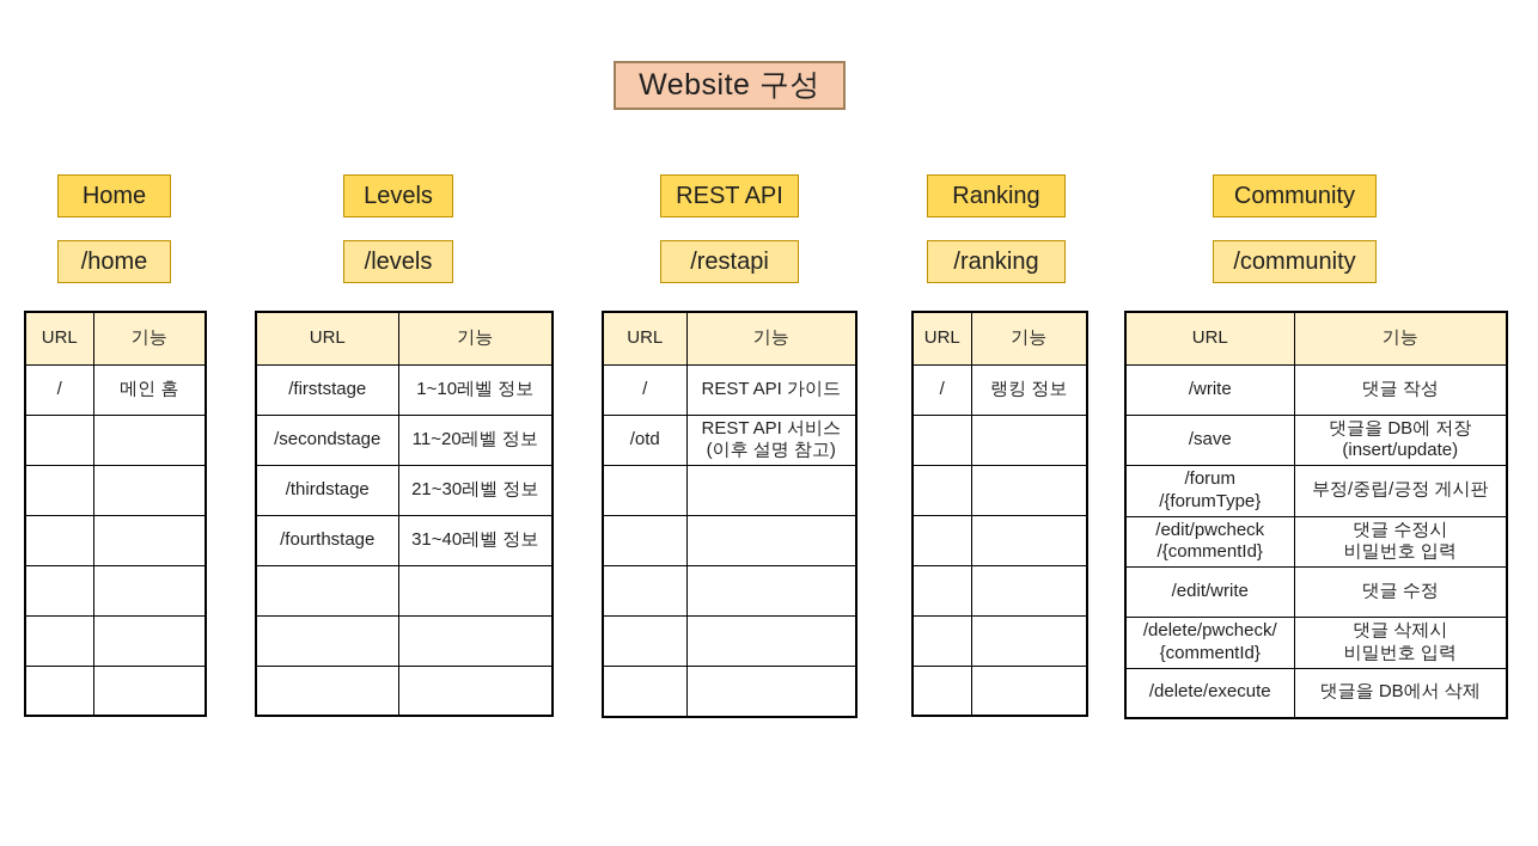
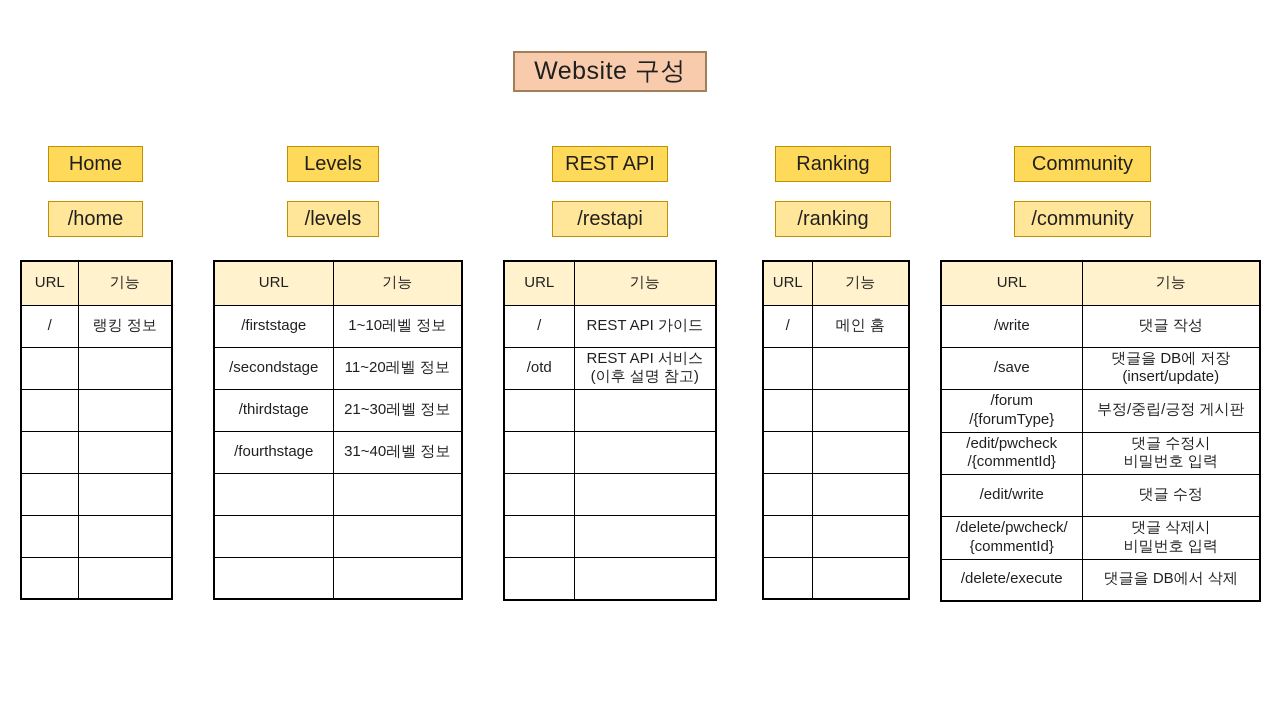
  Website 구성
  Home
  /home
  URL	기능
- /	메인 홈
+ /	랭킹 정보
  Levels
  /levels
  URL	기능
  /firststage	1~10레벨 정보
  /secondstage	11~20레벨 정보
  /thirdstage	21~30레벨 정보
  /fourthstage	31~40레벨 정보
  REST API
  /restapi
  URL	기능
  /	REST API 가이드
  /otd	REST API 서비스 (이후 설명 참고)
  Ranking
  /ranking
  URL	기능
- /	랭킹 정보
+ /	메인 홈
  Community
  /community
  URL	기능
  /write	댓글 작성
  /save	댓글을 DB에 저장 (insert/update)
  /forum /{forumType}	부정/중립/긍정 게시판
  /edit/pwcheck /{commentId}	댓글 수정시 비밀번호 입력
  /edit/write	댓글 수정
  /delete/pwcheck/ {commentId}	댓글 삭제시 비밀번호 입력
  /delete/execute	댓글을 DB에서 삭제
